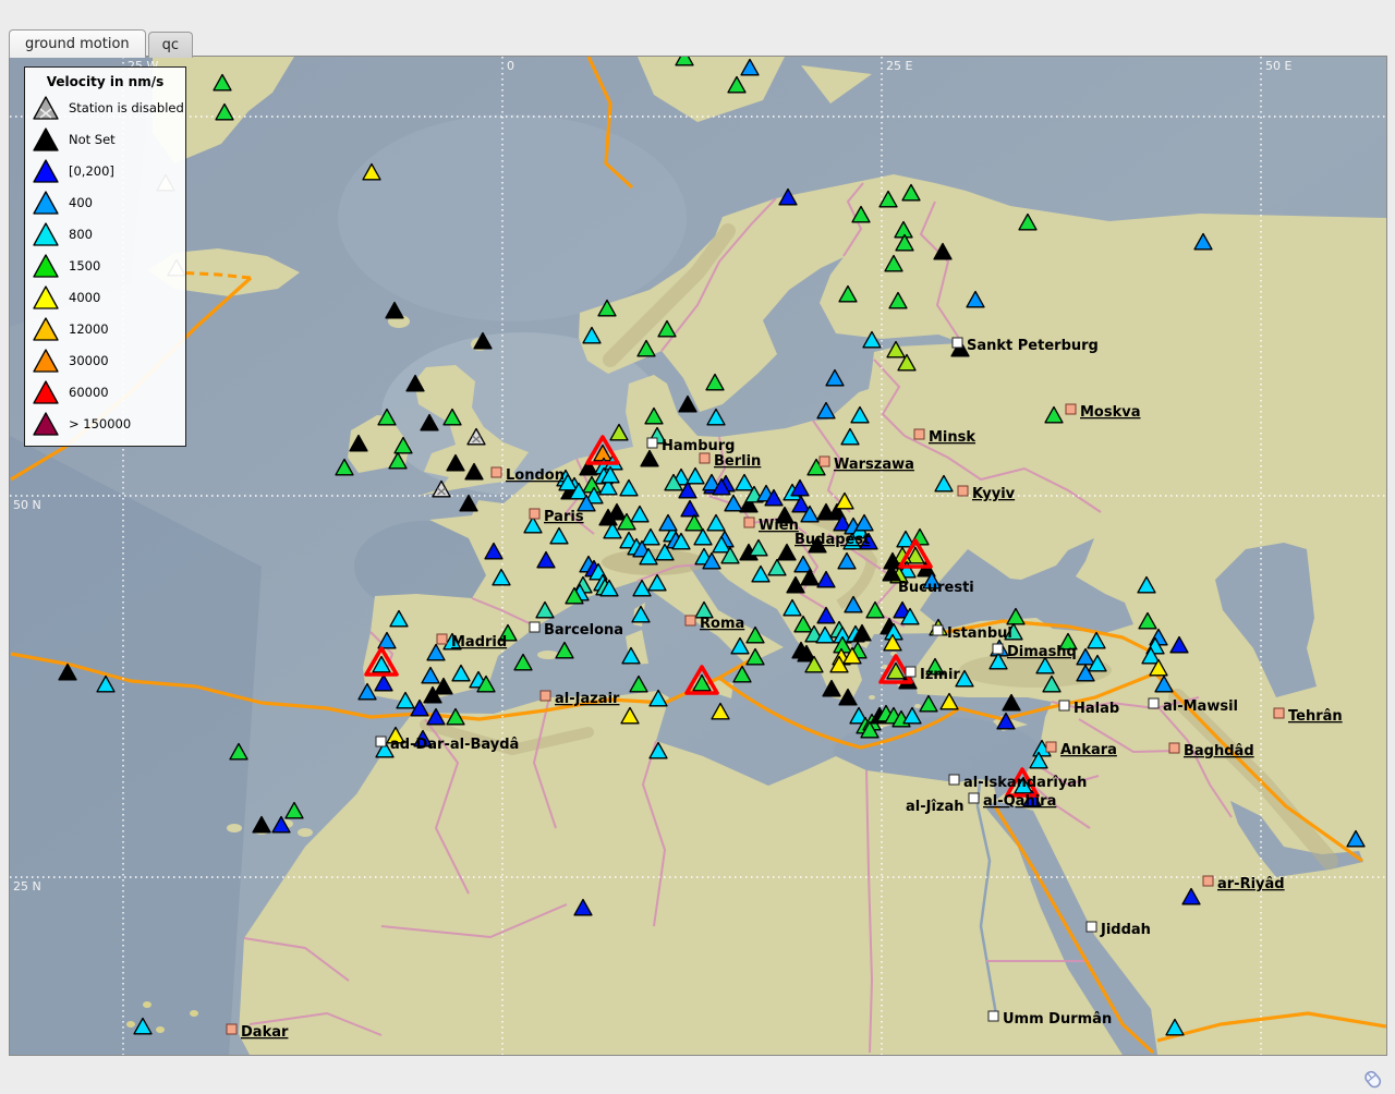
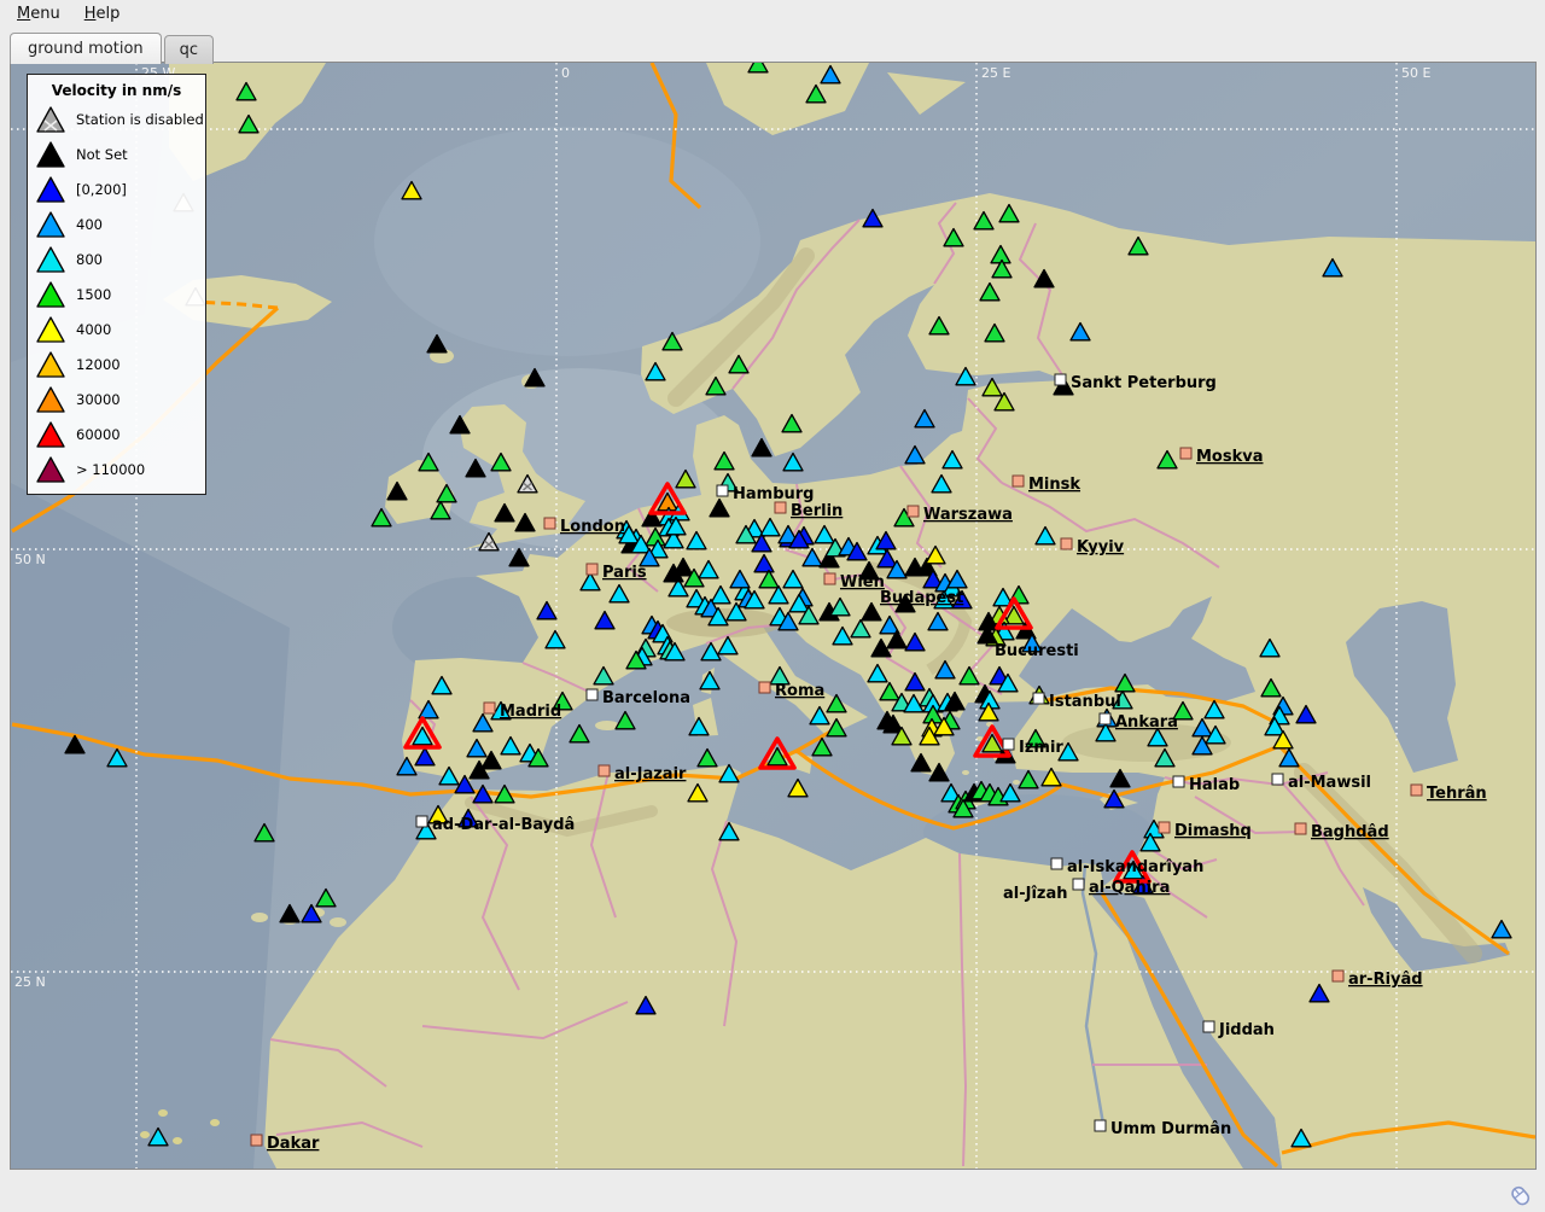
+ Menu
+ Help
  ground motion
  qc
  London
  Paris
  Madrid
  Barcelona
  Roma
  Hamburg
  Berlin
  Warszawa
  Wien
  Budapest
  Minsk
  Kyyiv
  Moskva
  Sankt Peterburg
  Bucuresti
  Istanbul
- Dimashq
+ Ankara
  Izmir
  Halab
  al-Mawsil
  Tehrân
- Ankara
+ Dimashq
  Baghdâd
  al-Iskandarîyah
  al-Qahira
  al-Jîzah
  ar-Riyâd
  Jiddah
  Umm Durmân
  Dakar
  al-Jazair
  ad-Dar-al-Baydâ
  0
  25 E
  50 E
  50 N
  25 N
  Velocity in nm/s
  Station is disabled
  Not Set
  [0,200]
  400
  800
  1500
  4000
  12000
  30000
  60000
- > 150000
+ > 110000
